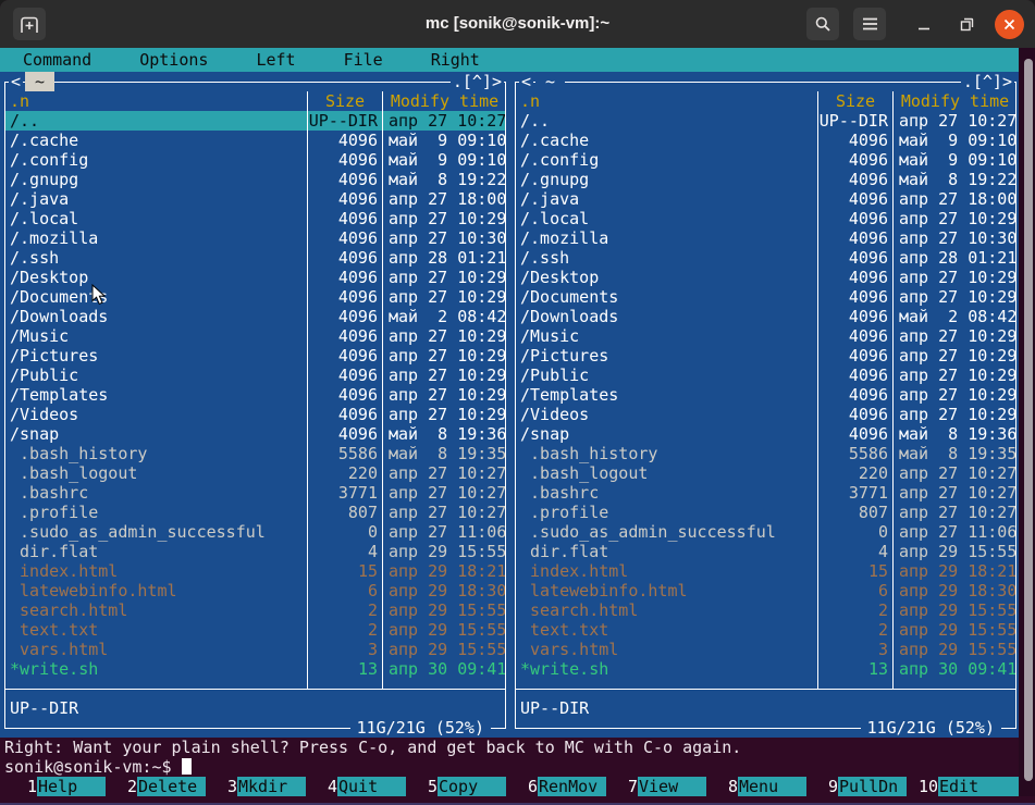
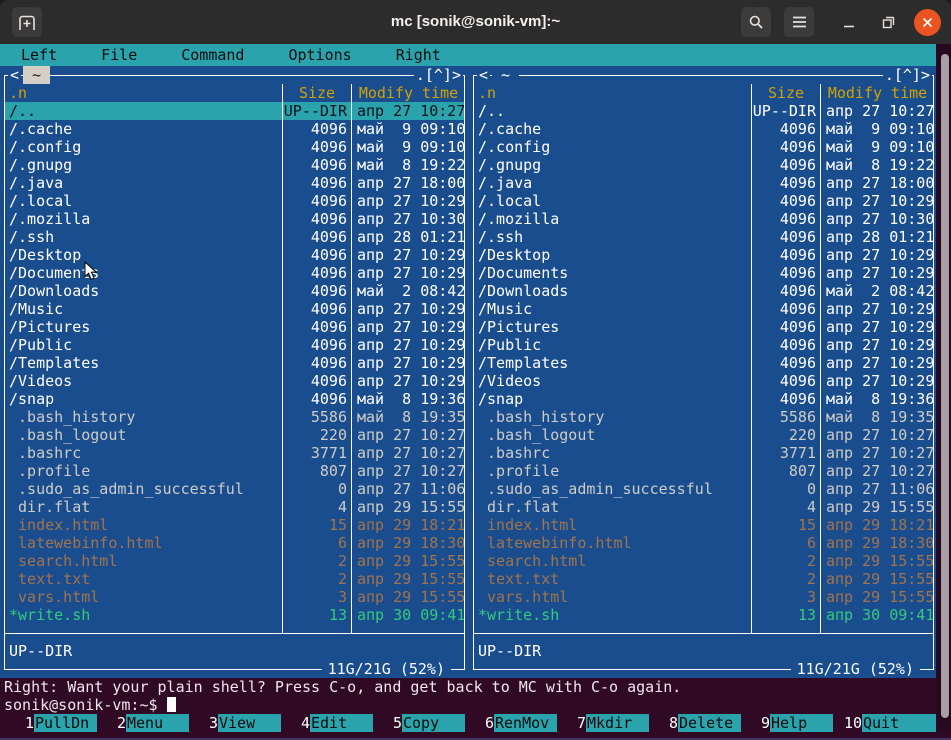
  mc [sonik@sonik-vm]:~
- Command
+ Left
- Options
+ File
- Left
+ Command
- File
+ Options
  Right
  <
  ~
  .[^]>
  .n
  Size
  Modify time
  /..
  UP--DIR
  апр 27 10:27
  /.cache
  4096
  май 9 09:10
  /.config
  4096
  май 9 09:10
  /.gnupg
  4096
  май 8 19:22
  /.java
  4096
  апр 27 18:00
  /.local
  4096
  апр 27 10:29
  /.mozilla
  4096
  апр 27 10:30
  /.ssh
  4096
  апр 28 01:21
  /Desktop
  4096
  апр 27 10:29
  /Documens
  4096
  апр 27 10:29
  /Downloads
  4096
  май 2 08:42
  /Music
  4096
  апр 27 10:29
  /Pictures
  4096
  апр 27 10:29
  /Public
  4096
  апр 27 10:29
  /Templates
  4096
  апр 27 10:29
  /Videos
  4096
  апр 27 10:29
  /snap
  4096
  май 8 19:36
  .bash_history
  5586
  май 8 19:35
  .bash_logout
  220
  апр 27 10:27
  .bashrc
  3771
  апр 27 10:27
  .profile
  807
  апр 27 10:27
  .sudo_as_admin_successful
  0
  апр 27 11:06
  dir.flat
  4
  апр 29 15:55
  index.html
  15
  апр 29 18:21
  latewebinfo.html
  6
  апр 29 18:30
  search.html
  2
  апр 29 15:55
  text.txt
  2
  апр 29 15:55
  vars.html
  3
  апр 29 15:55
  *write.sh
  13
  апр 30 09:41
  UP--DIR
  11G/21G (52%)
  <
  ~
  .[^]>
  .n
  Size
  Modify time
  /..
  UP--DIR
  апр 27 10:27
  /.cache
  4096
  май 9 09:10
  /.config
  4096
  май 9 09:10
  /.gnupg
  4096
  май 8 19:22
  /.java
  4096
  апр 27 18:00
  /.local
  4096
  апр 27 10:29
  /.mozilla
  4096
  апр 27 10:30
  /.ssh
  4096
  апр 28 01:21
  /Desktop
  4096
  апр 27 10:29
  /Documents
  4096
  апр 27 10:29
  /Downloads
  4096
  май 2 08:42
  /Music
  4096
  апр 27 10:29
  /Pictures
  4096
  апр 27 10:29
  /Public
  4096
  апр 27 10:29
  /Templates
  4096
  апр 27 10:29
  /Videos
  4096
  апр 27 10:29
  /snap
  4096
  май 8 19:36
  .bash_history
  5586
  май 8 19:35
  .bash_logout
  220
  апр 27 10:27
  .bashrc
  3771
  апр 27 10:27
  .profile
  807
  апр 27 10:27
  .sudo_as_admin_successful
  0
  апр 27 11:06
  dir.flat
  4
  апр 29 15:55
  index.html
  15
  апр 29 18:21
  latewebinfo.html
  6
  апр 29 18:30
  search.html
  2
  апр 29 15:55
  text.txt
  2
  апр 29 15:55
  vars.html
  3
  апр 29 15:55
  *write.sh
  13
  апр 30 09:41
  UP--DIR
  11G/21G (52%)
  Right: Want your plain shell? Press C-o, and get back to MC with C-o again.
  sonik@sonik-vm:~$
  1
- Help
+ PullDn
  2
- Delete
+ Menu
  3
- Mkdir
+ View
  4
- Quit
+ Edit
  5
  Copy
  6
  RenMov
  7
- View
+ Mkdir
  8
- Menu
+ Delete
  9
- PullDn
+ Help
  10
- Edit
+ Quit
